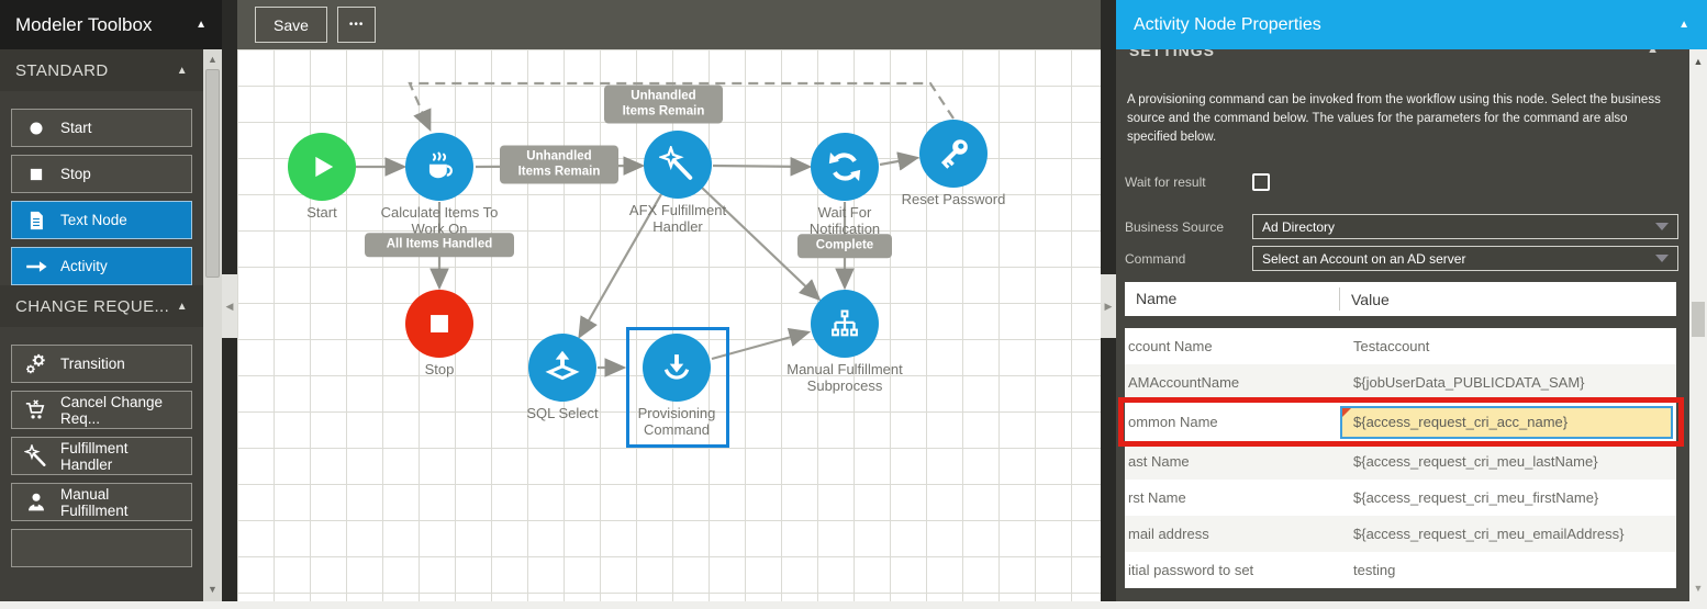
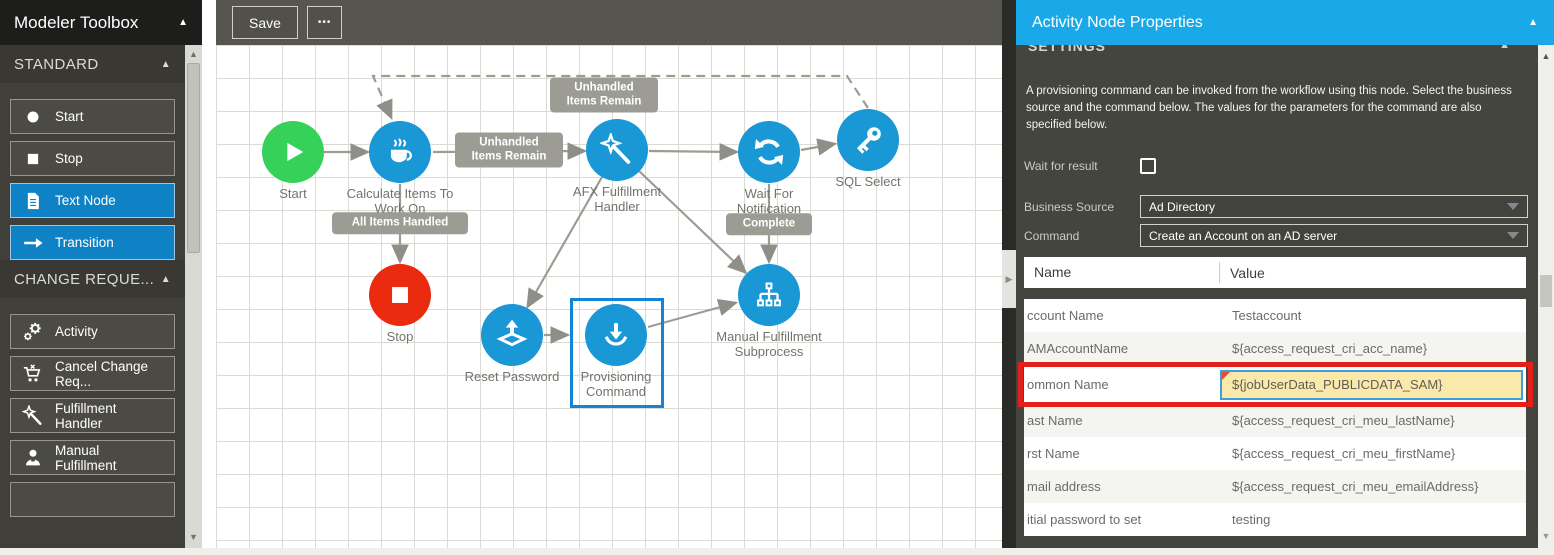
  Modeler Toolbox
  ▲
  STANDARD
  ▲
  Start
  Stop
  Text Node
- Activity
+ Transition
  CHANGE REQUE...
  ▲
- Transition
+ Activity
  Cancel Change Req...
  Fulfillment Handler
  Manual Fulfillment
  ▲
  ▼
- ◀
  ▶
  Save
  •••
  Start
  Calculate Items To Work On
  AFX Fulfillment Handler
  Wait For Notification
- Reset Password
+ SQL Select
  Stop
- SQL Select
+ Reset Password
  Provisioning Command
  Manual Fulfillment Subprocess
  Unhandled Items Remain
  Unhandled Items Remain
  All Items Handled
  Complete
  Activity Node Properties
  ▲
  SETTINGS
  ▲
  A provisioning command can be invoked from the workflow using this node. Select the business source and the command below. The values for the parameters for the command are also specified below.
  Wait for result
  Business Source
  Ad Directory
  Command
- Select an Account on an AD server
+ Create an Account on an AD server
  Name
  Value
  ccount Name
  Testaccount
  AMAccountName
- ${jobUserData_PUBLICDATA_SAM}
+ ${access_request_cri_acc_name}
  ommon Name
- ${access_request_cri_acc_name}
+ ${jobUserData_PUBLICDATA_SAM}
  ast Name
  ${access_request_cri_meu_lastName}
  rst Name
  ${access_request_cri_meu_firstName}
  mail address
  ${access_request_cri_meu_emailAddress}
  itial password to set
  testing
  ▲
  ▼
